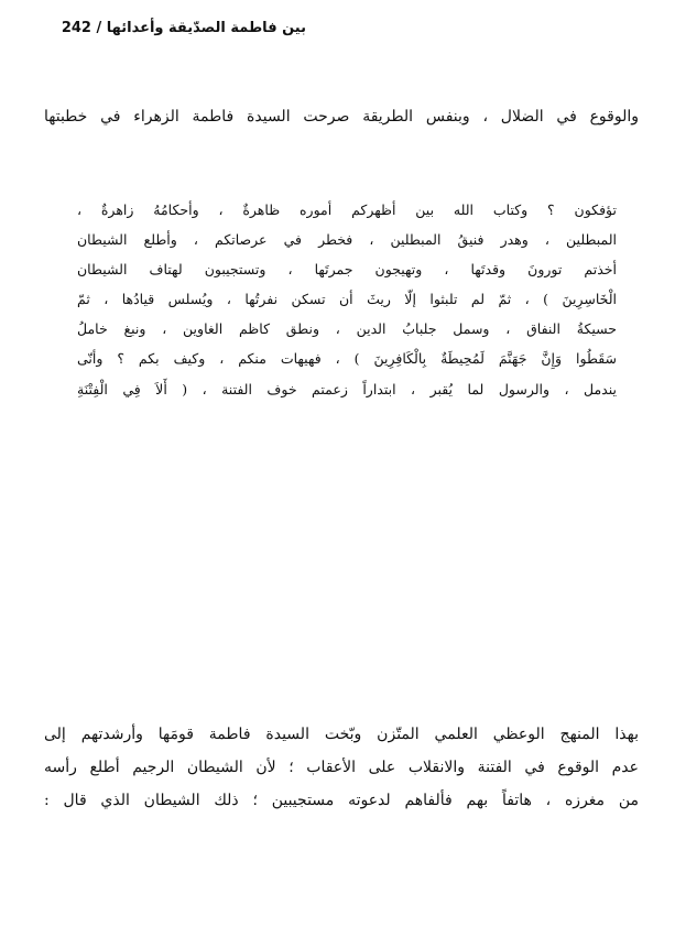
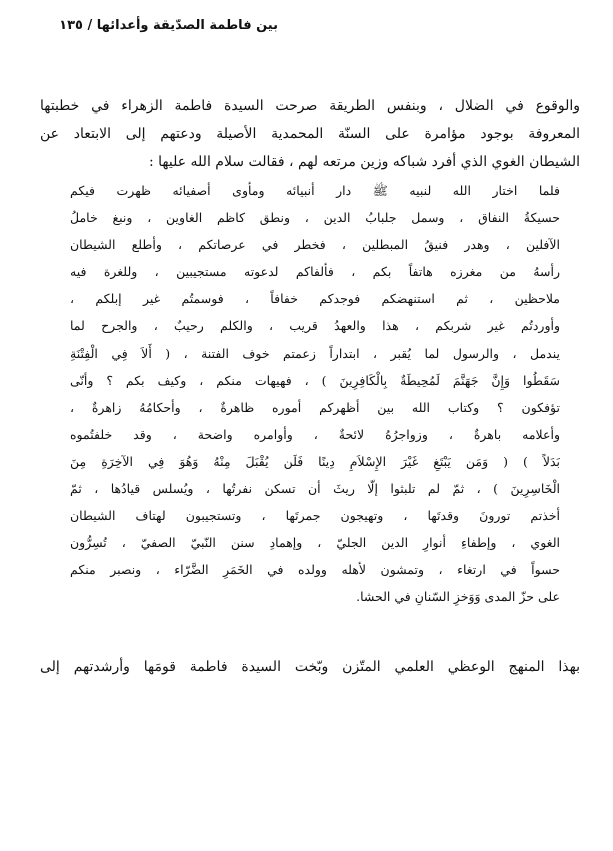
- بين فاطمة الصدّيقة وأعدائها / 242
+ بين فاطمة الصدّيقة وأعدائها / ١٣٥
  والوقوع في الضلال ، وبنفس الطريقة صرحت السيدة فاطمة الزهراء في خطبتها
+ المعروفة بوجود مؤامرة على السنّة المحمدية الأصيلة ودعتهم إلى الابتعاد عن
+ الشيطان الغوي الذي أفرد شباكه وزين مرتعه لهم ، فقالت سلام الله عليها :
+ فلما اختار الله لنبيه ﷺ دار أنبيائه ومأوى أصفيائه ظهرت فيكم
- تؤفكون ؟ وكتاب الله بين أظهركم أموره ظاهرةٌ ، وأحكامُهُ زاهرةٌ ،
+ حسيكةُ النفاق ، وسمل جلبابُ الدين ، ونطق كاظم الغاوين ، ونبغ خاملُ
- المبطلين ، وهدر فنيقُ المبطلين ، فخطر في عرصاتكم ، وأطلع الشيطان
+ الآفلين ، وهدر فنيقُ المبطلين ، فخطر في عرصاتكم ، وأطلع الشيطان
+ رأسهُ من مغرزه هاتفاً بكم ، فألفاكم لدعوته مستجيبين ، وللغرة فيه
+ ملاحظين ، ثم استنهضكم فوجدكم خفافاً ، فوسمتُم غير إبلكم ،
+ وأوردتُم غير شربكم ، هذا والعهدُ قريب ، والكلم رحيبٌ ، والجرح لما
- أخذتم تورونَ وقدتَها ، وتهيجون جمرتَها ، وتستجيبون لهتاف الشيطان
+ يندمل ، والرسول لما يُقبر ، ابتداراً زعمتم خوف الفتنة ، ( أَلاَ فِي الْفِتْنَةِ
- الْخَاسِرِينَ ) ، ثمّ لم تلبثوا إلّا ريثَ أن تسكن نفرتُها ، ويُسلس قيادُها ، ثمّ
+ سَقَطُوا وَإِنَّ جَهَنَّمَ لَمُحِيطَةٌ بِالْكَافِرِينَ ) ، فهيهات منكم ، وكيف بكم ؟ وأنّى
- حسيكةُ النفاق ، وسمل جلبابُ الدين ، ونطق كاظم الغاوين ، ونبغ خاملُ
+ تؤفكون ؟ وكتاب الله بين أظهركم أموره ظاهرةٌ ، وأحكامُهُ زاهرةٌ ،
+ وأعلامه باهرةٌ ، وزواجرُهُ لائحةٌ ، وأوامره واضحة ، وقد خلفتُموه
+ بَدَلاً ) ( وَمَن يَبْتَغِ غَيْرَ الإِسْلاَمِ دِينًا فَلَن يُقْبَلَ مِنْهُ وَهُوَ فِي الآخِرَةِ مِنَ
- سَقَطُوا وَإِنَّ جَهَنَّمَ لَمُحِيطَةٌ بِالْكَافِرِينَ ) ، فهيهات منكم ، وكيف بكم ؟ وأنّى
+ الْخَاسِرِينَ ) ، ثمّ لم تلبثوا إلّا ريثَ أن تسكن نفرتُها ، ويُسلس قيادُها ، ثمّ
- يندمل ، والرسول لما يُقبر ، ابتداراً زعمتم خوف الفتنة ، ( أَلاَ فِي الْفِتْنَةِ
+ أخذتم تورونَ وقدتَها ، وتهيجون جمرتَها ، وتستجيبون لهتاف الشيطان
+ الغوي ، وإطفاءِ أنوارِ الدين الجليّ ، وإهمادِ سنن النّبيّ الصفيّ ، تُسِرُّون
+ حسواً في ارتغاء ، وتمشون لأهله وولده في الخَمَرِ الضَّرّاء ، ونصبر منكم
+ على حزّ المدى وَوَخزِ السّنانِ في الحشا.
  بهذا المنهج الوعظي العلمي المتّزن وبّخت السيدة فاطمة قومَها وأرشدتهم إلى
- عدم الوقوع في الفتنة والانقلاب على الأعقاب ؛ لأن الشيطان الرجيم أطلع رأسه
- من مغرزه ، هاتفاً بهم فألفاهم لدعوته مستجيبين ؛ ذلك الشيطان الذي قال :
